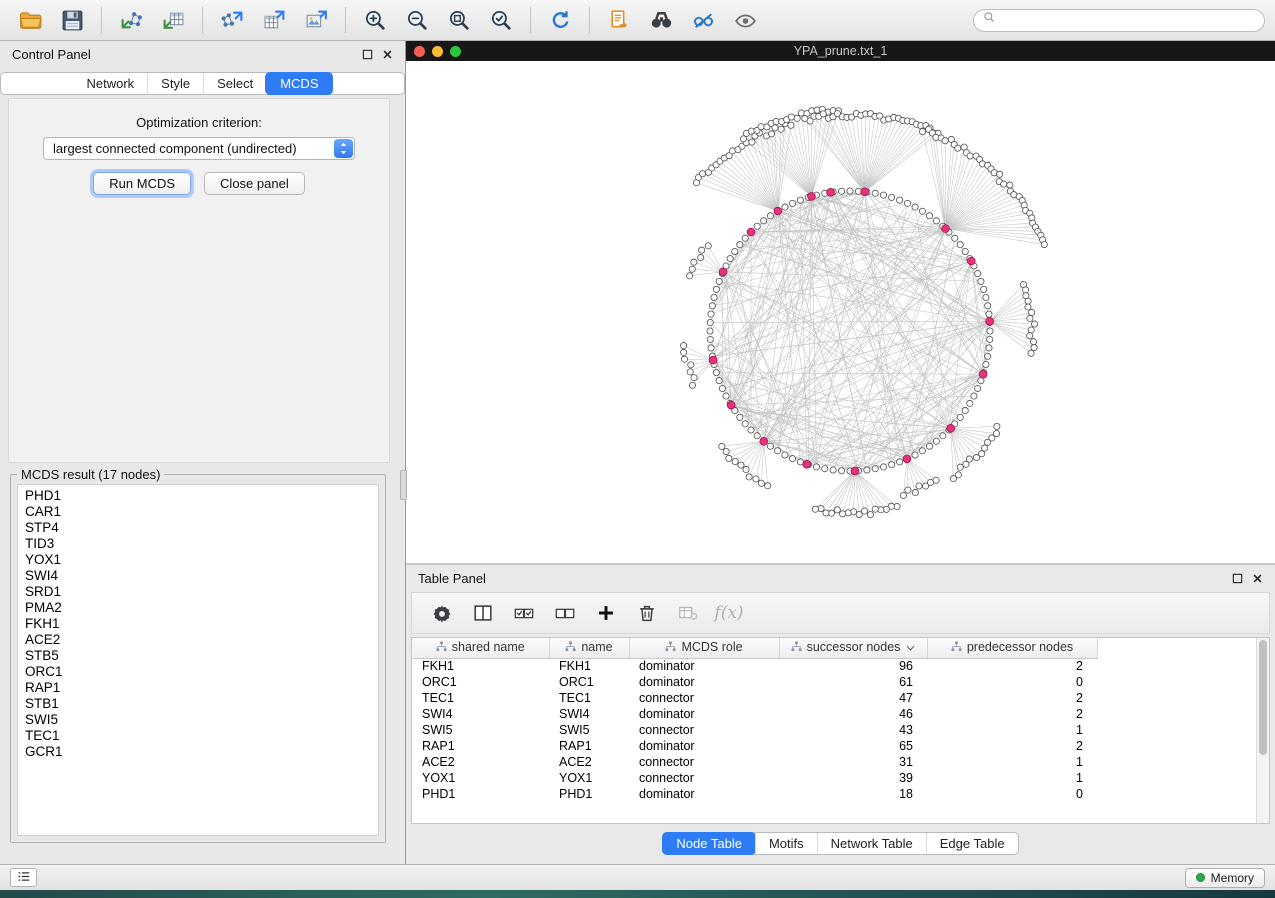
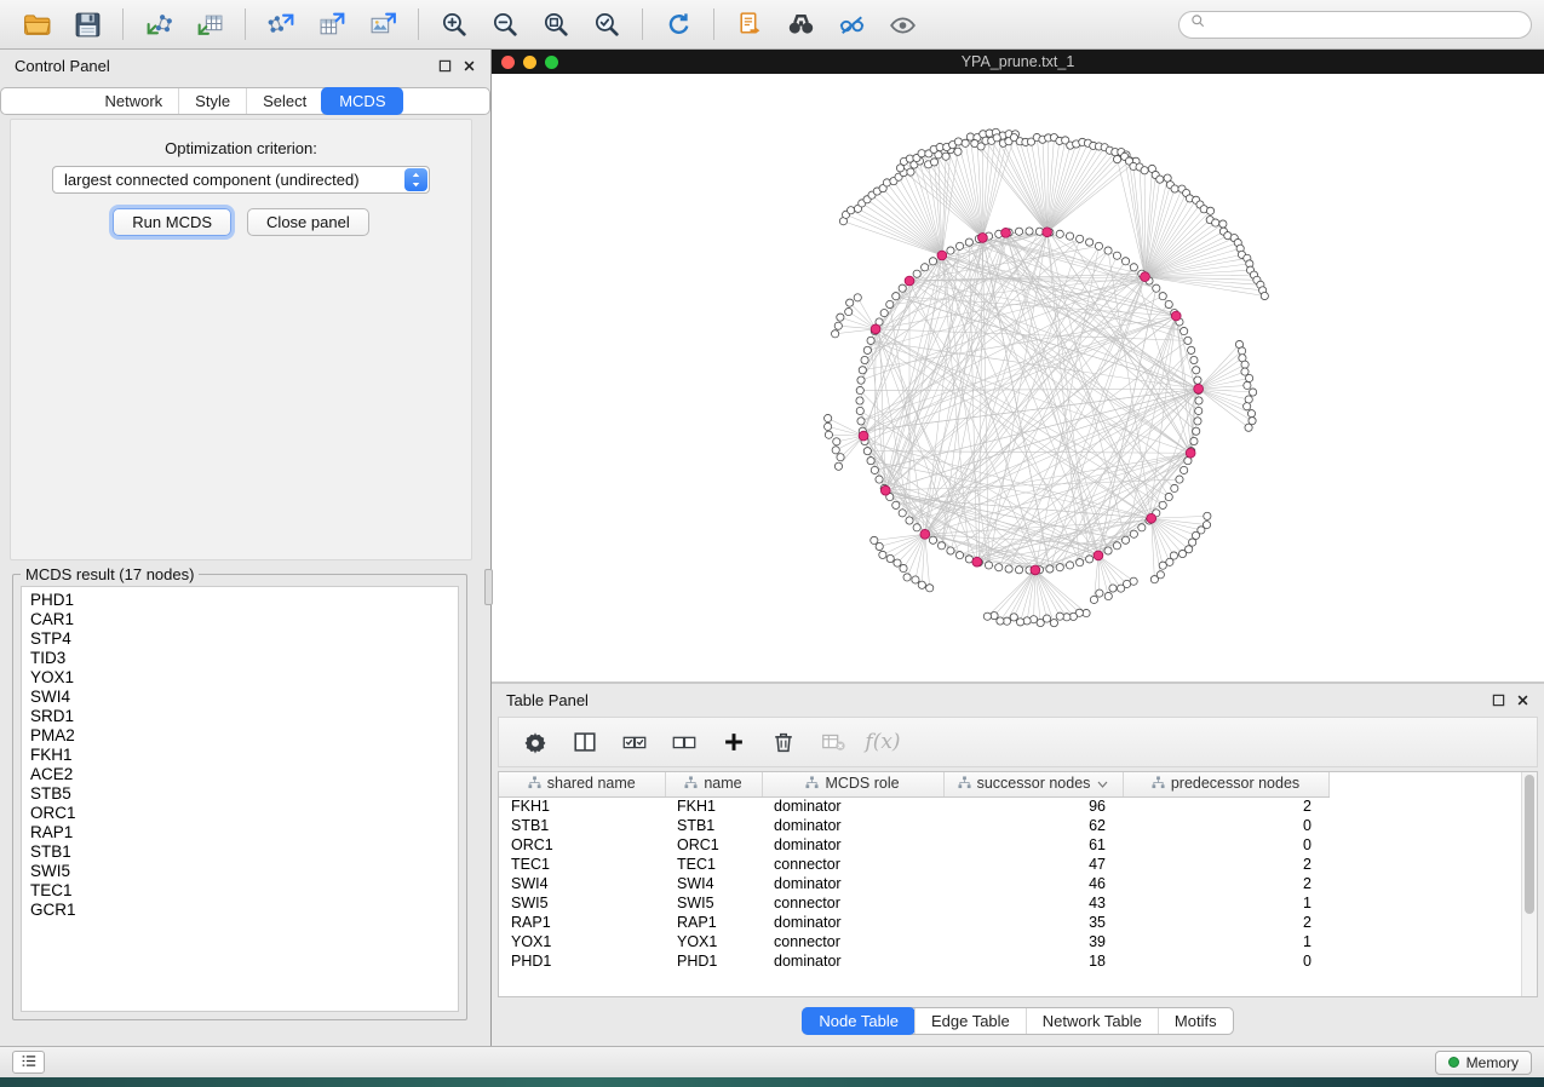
  Control Panel
  Network
  Style
  Select
  MCDS
  Optimization criterion:
  largest connected component (undirected)
  Run MCDS
  Close panel
  MCDS result (17 nodes)
  PHD1
  CAR1
  STP4
  TID3
  YOX1
  SWI4
  SRD1
  PMA2
  FKH1
  ACE2
  STB5
  ORC1
  RAP1
  STB1
  SWI5
  TEC1
  GCR1
  YPA_prune.txt_1
  Table Panel
  f(x)
  shared name	name	MCDS role	successor nodes	predecessor nodes
  FKH1	FKH1	dominator	96	2
+ STB1	STB1	dominator	62	0
  ORC1	ORC1	dominator	61	0
  TEC1	TEC1	connector	47	2
  SWI4	SWI4	dominator	46	2
  SWI5	SWI5	connector	43	1
- RAP1	RAP1	dominator	65	2
+ RAP1	RAP1	dominator	35	2
- ACE2	ACE2	connector	31	1
  YOX1	YOX1	connector	39	1
  PHD1	PHD1	dominator	18	0
  Node Table
- Motifs
+ Edge Table
  Network Table
- Edge Table
+ Motifs
  Memory
